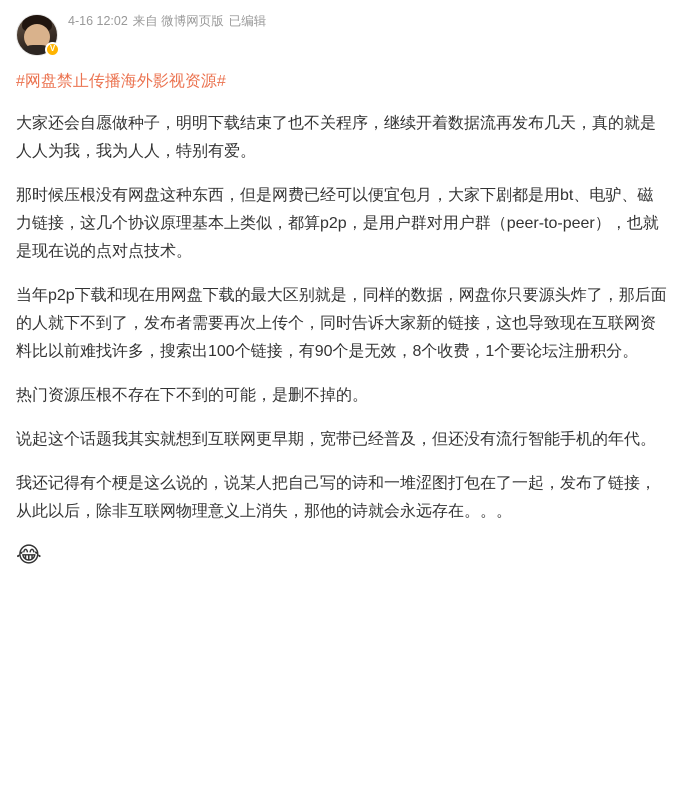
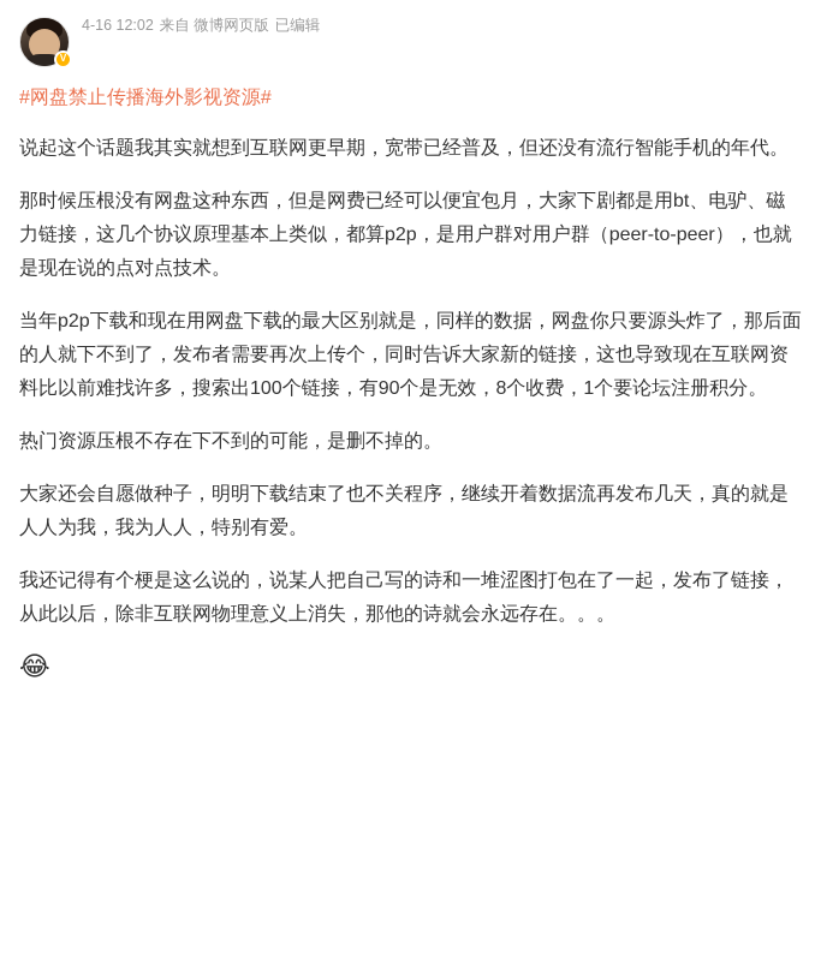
  V
  4-16 12:02 来自 微博网页版 已编辑
  #网盘禁止传播海外影视资源#
- 大家还会自愿做种子，明明下载结束了也不关程序，继续开着数据流再发布几天，真的就是人人为我，我为人人，特别有爱。
+ 说起这个话题我其实就想到互联网更早期，宽带已经普及，但还没有流行智能手机的年代。
  那时候压根没有网盘这种东西，但是网费已经可以便宜包月，大家下剧都是用bt、电驴、磁力链接，这几个协议原理基本上类似，都算p2p，是用户群对用户群（peer-to-peer），也就是现在说的点对点技术。
  当年p2p下载和现在用网盘下载的最大区别就是，同样的数据，网盘你只要源头炸了，那后面的人就下不到了，发布者需要再次上传个，同时告诉大家新的链接，这也导致现在互联网资料比以前难找许多，搜索出100个链接，有90个是无效，8个收费，1个要论坛注册积分。
  热门资源压根不存在下不到的可能，是删不掉的。
- 说起这个话题我其实就想到互联网更早期，宽带已经普及，但还没有流行智能手机的年代。
+ 大家还会自愿做种子，明明下载结束了也不关程序，继续开着数据流再发布几天，真的就是人人为我，我为人人，特别有爱。
  我还记得有个梗是这么说的，说某人把自己写的诗和一堆涩图打包在了一起，发布了链接，从此以后，除非互联网物理意义上消失，那他的诗就会永远存在。。。
  😂
